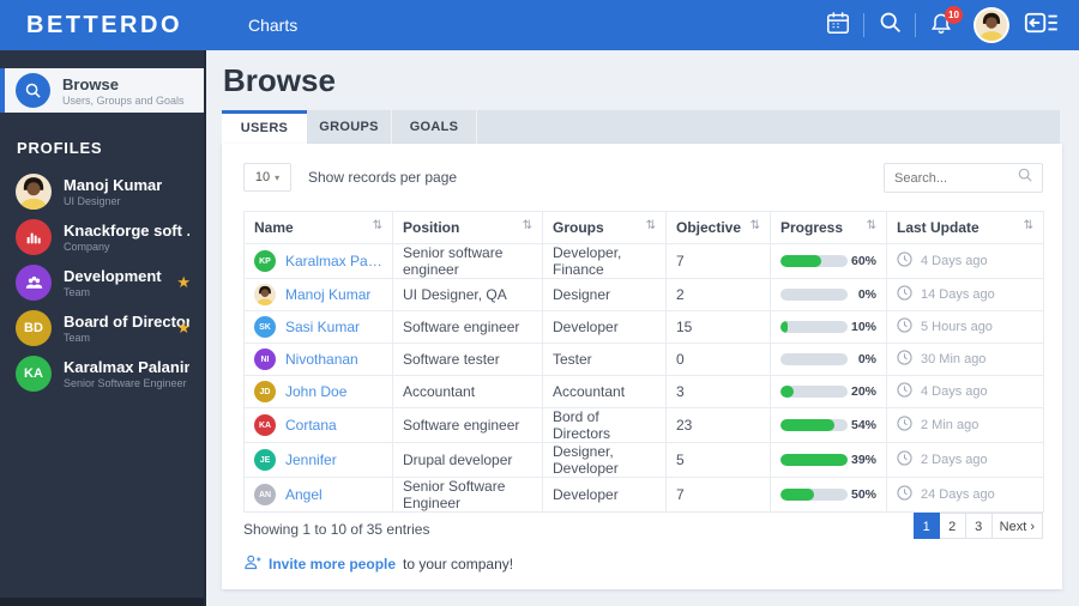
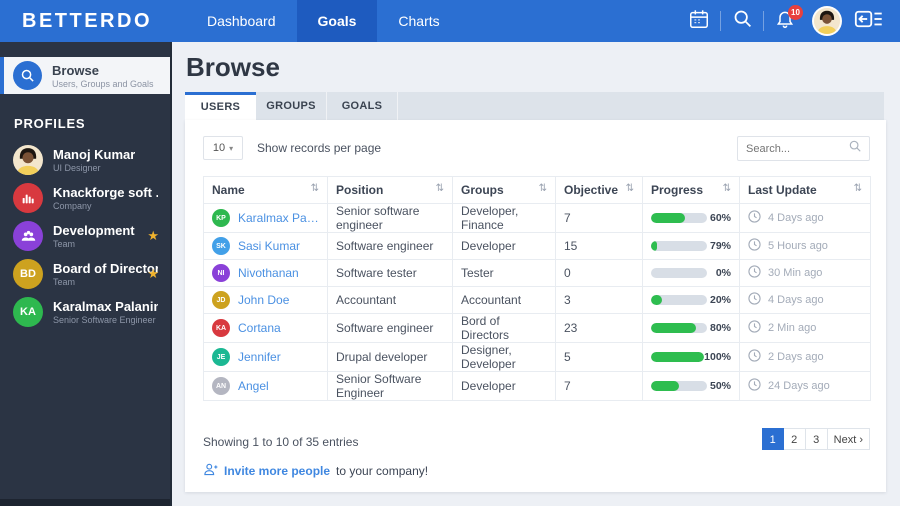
  BETTERDO
+ Dashboard
+ Goals
  Charts
  10
  Browse
  Users, Groups and Goals
  PROFILES
  Manoj Kumar
  UI Designer
  Knackforge soft .
  Company
  Development
  Team
  ★
  BD
  Board of Director
  Team
  ★
  KA
  Karalmax Palani
  Senior Software Engineer
  Browse
  USERS
  GROUPS
  GOALS
  10
  ▾
  Show records per page
  Search...
  Name ⇅	Position ⇅	Groups ⇅	Objective ⇅	Progress ⇅	Last Update ⇅
  Karalmax Pala	Senior software engineer	Developer, Finance	7	60%	4 Days ago
- Manoj Kumar	UI Designer, QA	Designer	2	0%	14 Days ago
- Sasi Kumar	Software engineer	Developer	15	10%	5 Hours ago
+ Sasi Kumar	Software engineer	Developer	15	79%	5 Hours ago
  Nivothanan	Software tester	Tester	0	0%	30 Min ago
  John Doe	Accountant	Accountant	3	20%	4 Days ago
- Cortana	Software engineer	Bord of Directors	23	54%	2 Min ago
+ Cortana	Software engineer	Bord of Directors	23	80%	2 Min ago
- Jennifer	Drupal developer	Designer, Developer	5	39%	2 Days ago
+ Jennifer	Drupal developer	Designer, Developer	5	100%	2 Days ago
  Angel	Senior Software Engineer	Developer	7	50%	24 Days ago
  Showing 1 to 10 of 35 entries
  1
  2
  3
  Next ›
  Invite more people
  to your company!
